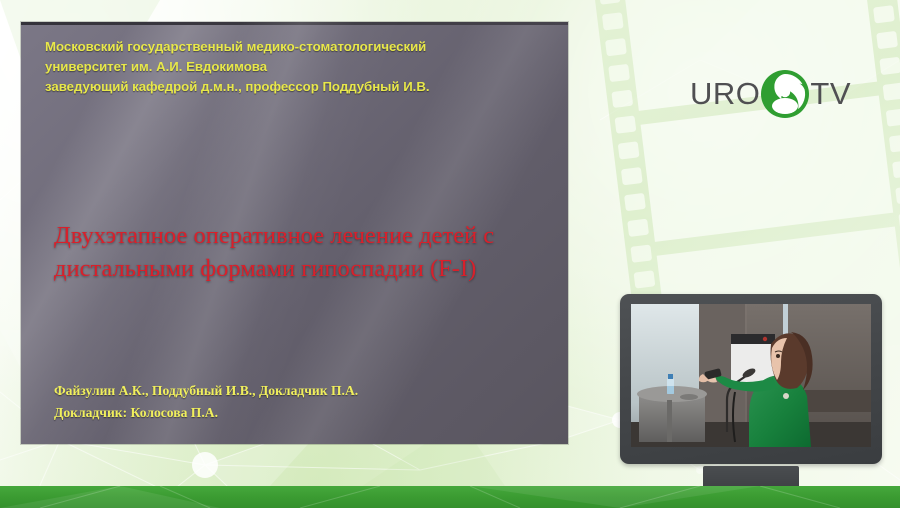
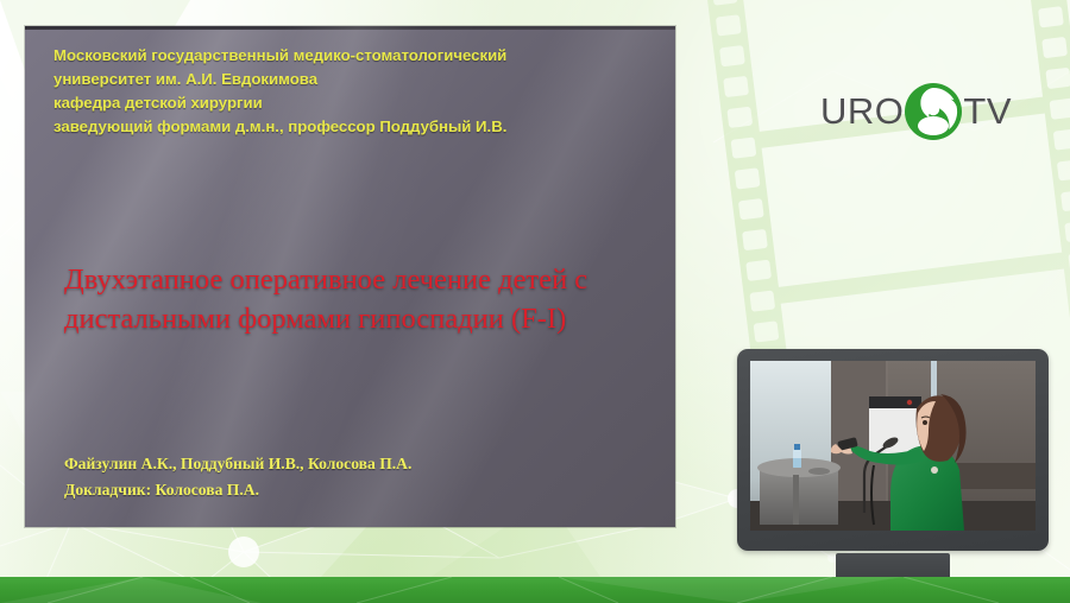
  URO
  TV
  Московский государственный медико-стоматологический
  университет им. А.И. Евдокимова
+ кафедра детской хирургии
- заведующий кафедрой д.м.н., профессор Поддубный И.В.
+ заведующий формами д.м.н., профессор Поддубный И.В.
  Двухэтапное оперативное лечение детей с
  дистальными формами гипоспадии (F-I)
- Файзулин А.К., Поддубный И.В., Докладчик П.А.
+ Файзулин А.К., Поддубный И.В., Колосова П.А.
  Докладчик: Колосова П.А.
